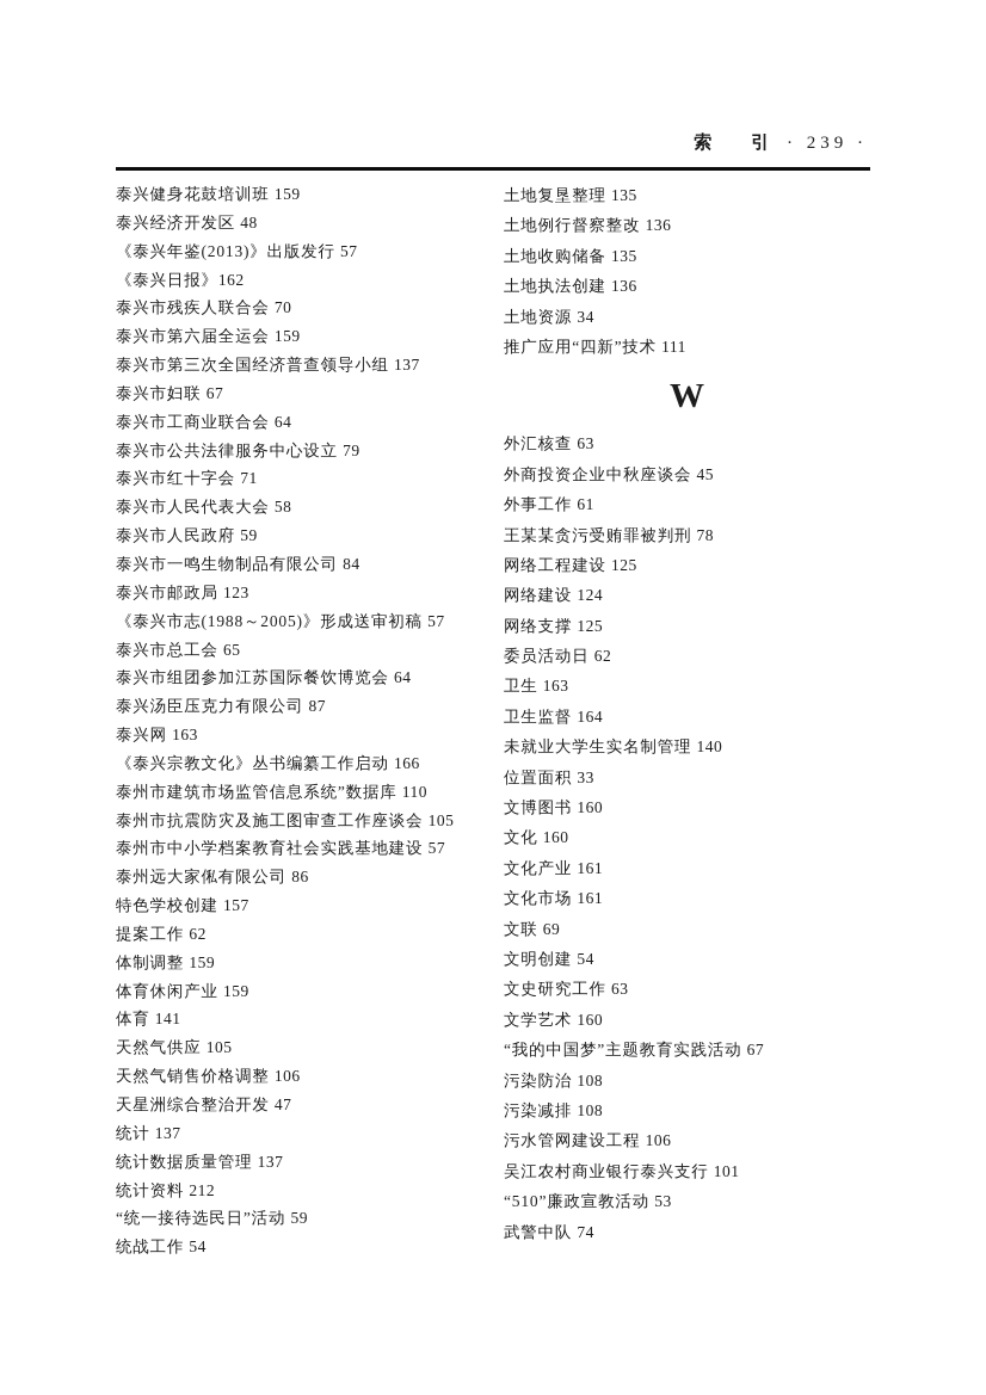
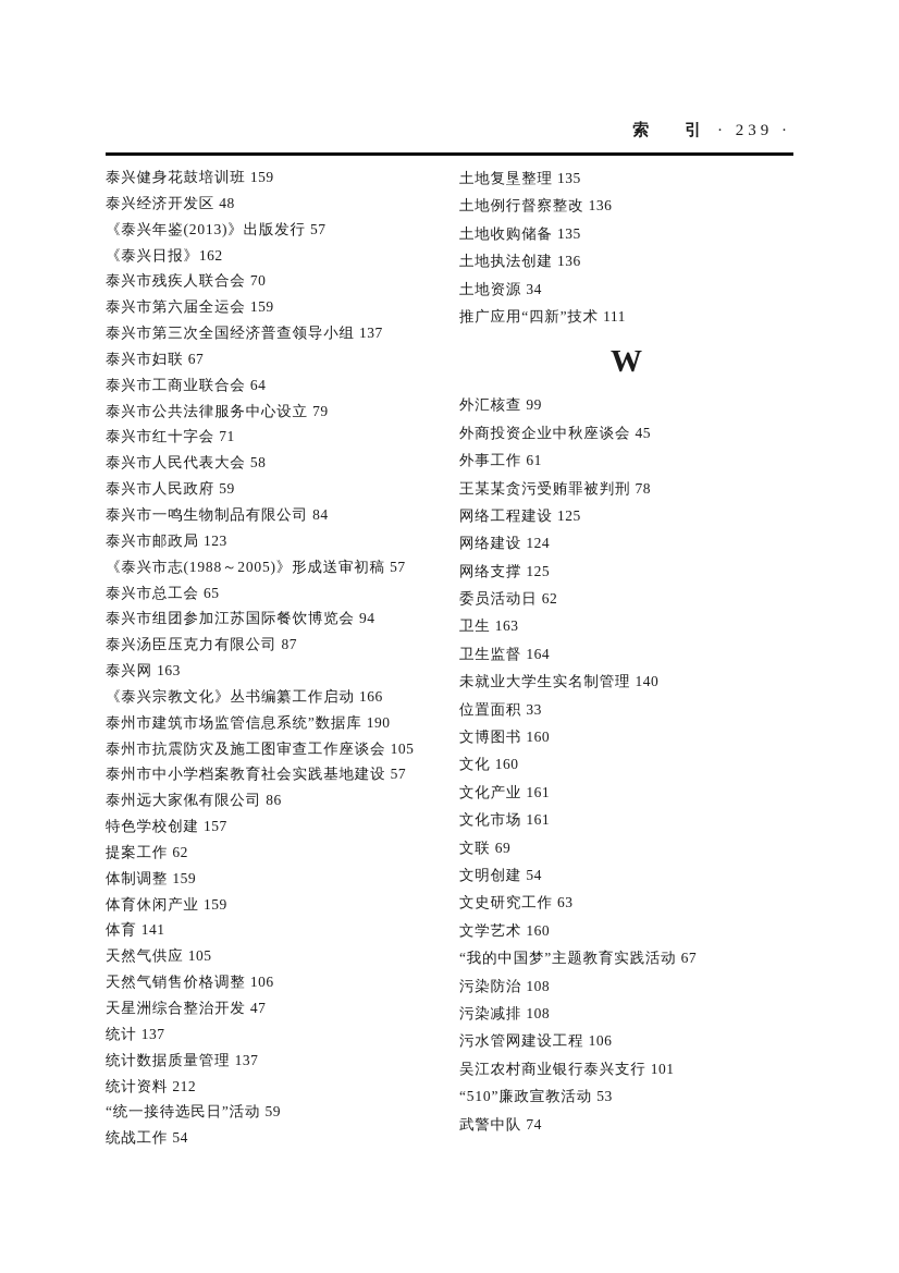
  索 引 · 239 ·
  泰兴健身花鼓培训班 159
  泰兴经济开发区 48
  《泰兴年鉴(2013)》出版发行 57
  《泰兴日报》 162
  泰兴市残疾人联合会 70
  泰兴市第六届全运会 159
  泰兴市第三次全国经济普查领导小组 137
  泰兴市妇联 67
  泰兴市工商业联合会 64
  泰兴市公共法律服务中心设立 79
  泰兴市红十字会 71
  泰兴市人民代表大会 58
  泰兴市人民政府 59
  泰兴市一鸣生物制品有限公司 84
  泰兴市邮政局 123
  《泰兴市志(1988～2005)》形成送审初稿 57
  泰兴市总工会 65
- 泰兴市组团参加江苏国际餐饮博览会 64
+ 泰兴市组团参加江苏国际餐饮博览会 94
  泰兴汤臣压克力有限公司 87
  泰兴网 163
  《泰兴宗教文化》丛书编纂工作启动 166
- 泰州市建筑市场监管信息系统”数据库 110
+ 泰州市建筑市场监管信息系统”数据库 190
  泰州市抗震防灾及施工图审查工作座谈会 105
  泰州市中小学档案教育社会实践基地建设 57
  泰州远大家俬有限公司 86
  特色学校创建 157
  提案工作 62
  体制调整 159
  体育休闲产业 159
  体育 141
  天然气供应 105
  天然气销售价格调整 106
  天星洲综合整治开发 47
  统计 137
  统计数据质量管理 137
  统计资料 212
  “统一接待选民日”活动 59
  统战工作 54
  土地复垦整理 135
  土地例行督察整改 136
  土地收购储备 135
  土地执法创建 136
  土地资源 34
  推广应用“四新”技术 111
  W
- 外汇核查 63
+ 外汇核查 99
  外商投资企业中秋座谈会 45
  外事工作 61
  王某某贪污受贿罪被判刑 78
  网络工程建设 125
  网络建设 124
  网络支撑 125
  委员活动日 62
  卫生 163
  卫生监督 164
  未就业大学生实名制管理 140
  位置面积 33
  文博图书 160
  文化 160
  文化产业 161
  文化市场 161
  文联 69
  文明创建 54
  文史研究工作 63
  文学艺术 160
  “我的中国梦”主题教育实践活动 67
  污染防治 108
  污染减排 108
  污水管网建设工程 106
  吴江农村商业银行泰兴支行 101
  “510”廉政宣教活动 53
  武警中队 74
